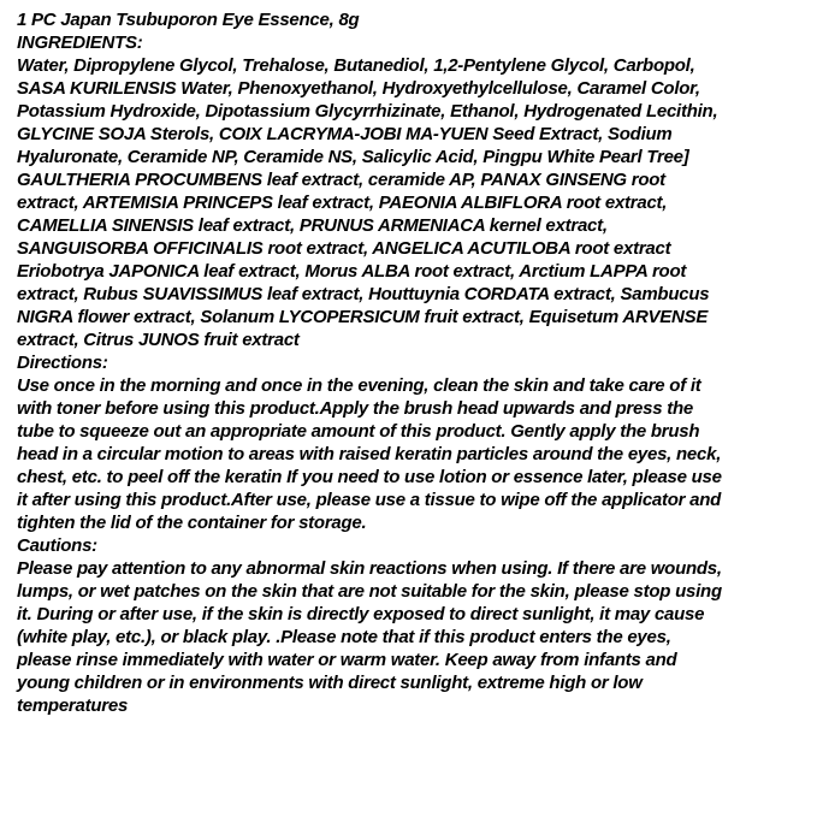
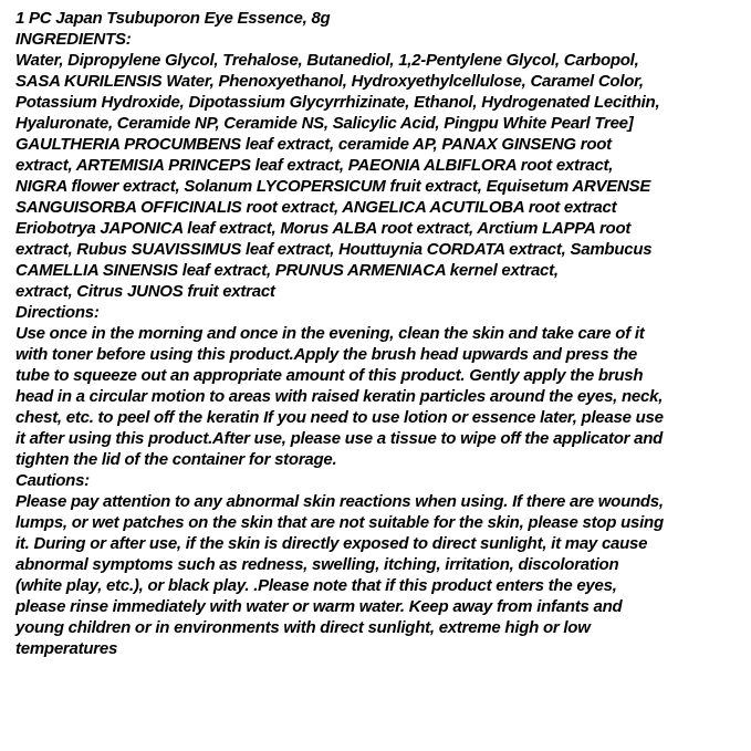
  1 PC Japan Tsubuporon Eye Essence, 8g
  INGREDIENTS:
  Water, Dipropylene Glycol, Trehalose, Butanediol, 1,2-Pentylene Glycol, Carbopol,
  SASA KURILENSIS Water, Phenoxyethanol, Hydroxyethylcellulose, Caramel Color,
  Potassium Hydroxide, Dipotassium Glycyrrhizinate, Ethanol, Hydrogenated Lecithin,
- GLYCINE SOJA Sterols, COIX LACRYMA-JOBI MA-YUEN Seed Extract, Sodium
  Hyaluronate, Ceramide NP, Ceramide NS, Salicylic Acid, Pingpu White Pearl Tree]
  GAULTHERIA PROCUMBENS leaf extract, ceramide AP, PANAX GINSENG root
  extract, ARTEMISIA PRINCEPS leaf extract, PAEONIA ALBIFLORA root extract,
- CAMELLIA SINENSIS leaf extract, PRUNUS ARMENIACA kernel extract,
+ NIGRA flower extract, Solanum LYCOPERSICUM fruit extract, Equisetum ARVENSE
  SANGUISORBA OFFICINALIS root extract, ANGELICA ACUTILOBA root extract
  Eriobotrya JAPONICA leaf extract, Morus ALBA root extract, Arctium LAPPA root
  extract, Rubus SUAVISSIMUS leaf extract, Houttuynia CORDATA extract, Sambucus
- NIGRA flower extract, Solanum LYCOPERSICUM fruit extract, Equisetum ARVENSE
+ CAMELLIA SINENSIS leaf extract, PRUNUS ARMENIACA kernel extract,
  extract, Citrus JUNOS fruit extract
  Directions:
  Use once in the morning and once in the evening, clean the skin and take care of it
  with toner before using this product.Apply the brush head upwards and press the
  tube to squeeze out an appropriate amount of this product. Gently apply the brush
  head in a circular motion to areas with raised keratin particles around the eyes, neck,
  chest, etc. to peel off the keratin If you need to use lotion or essence later, please use
  it after using this product.After use, please use a tissue to wipe off the applicator and
  tighten the lid of the container for storage.
  Cautions:
  Please pay attention to any abnormal skin reactions when using. If there are wounds,
  lumps, or wet patches on the skin that are not suitable for the skin, please stop using
  it. During or after use, if the skin is directly exposed to direct sunlight, it may cause
+ abnormal symptoms such as redness, swelling, itching, irritation, discoloration
  (white play, etc.), or black play. .Please note that if this product enters the eyes,
  please rinse immediately with water or warm water. Keep away from infants and
  young children or in environments with direct sunlight, extreme high or low
  temperatures
